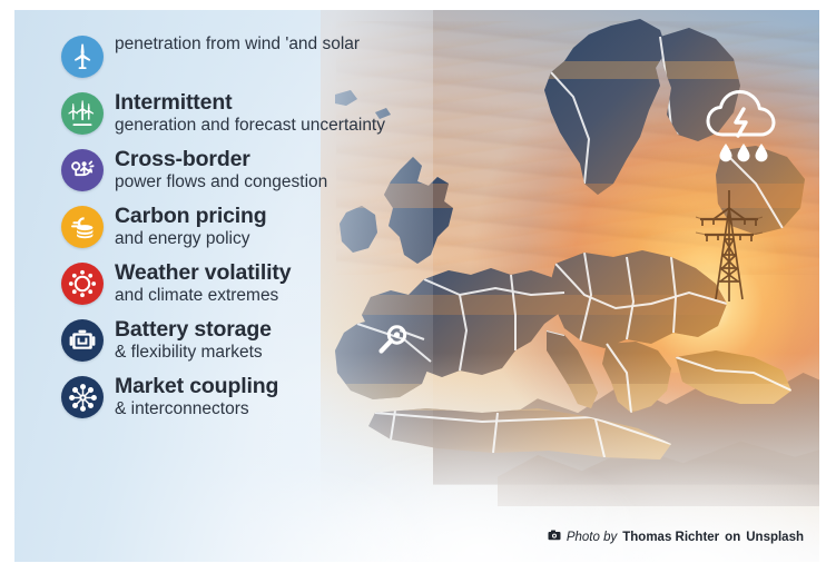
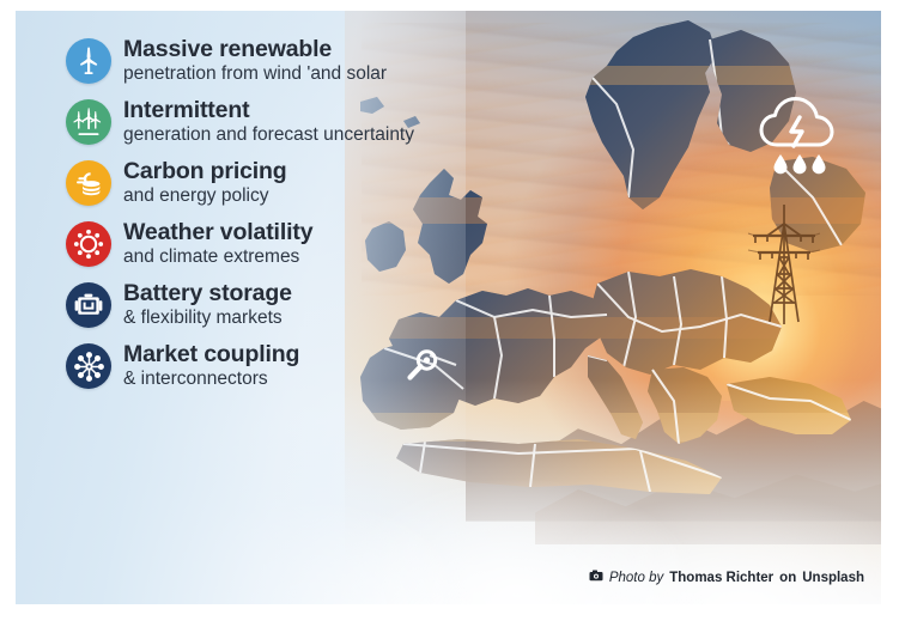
+ Massive renewable
  penetration from wind 'and solar
  Intermittent
  generation and forecast uncertainty
- Cross-border
- power flows and congestion
  Carbon pricing
  and energy policy
  Weather volatility
  and climate extremes
  Battery storage
  & flexibility markets
  Market coupling
  & interconnectors
  Photo by
  Thomas Richter
  on
  Unsplash
